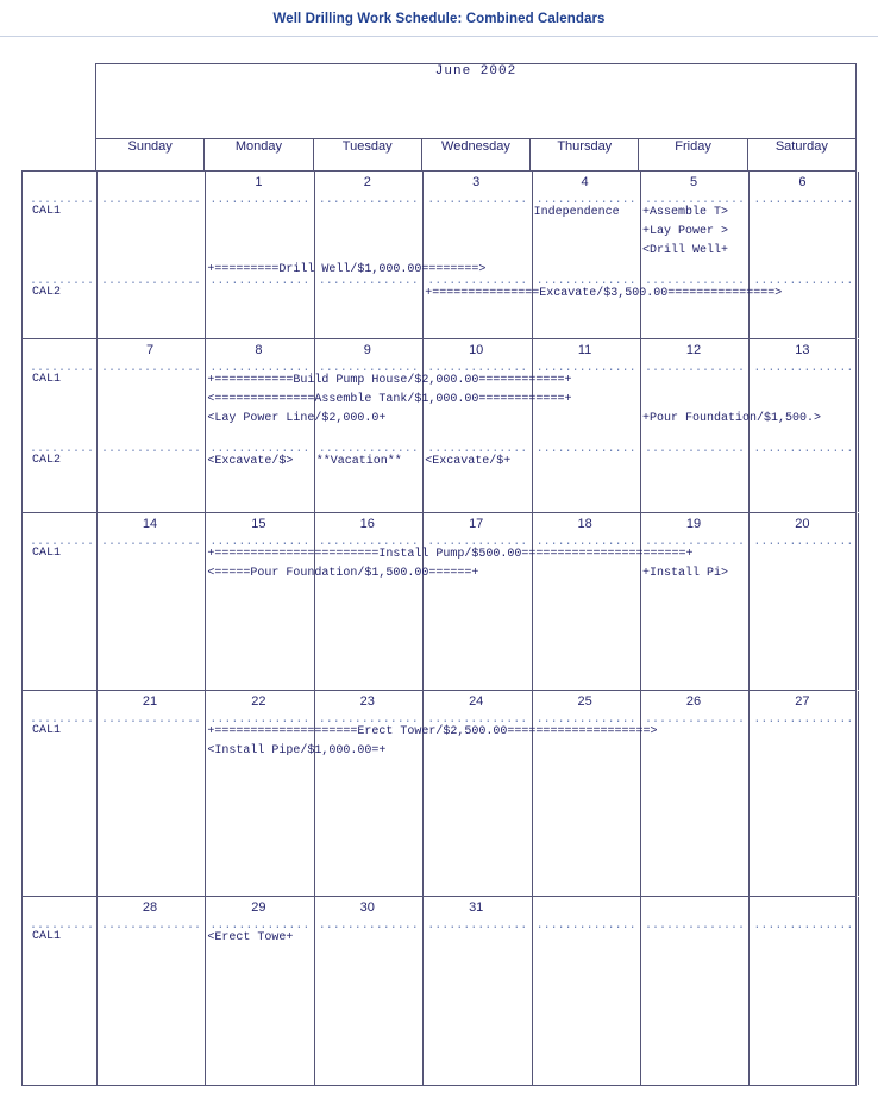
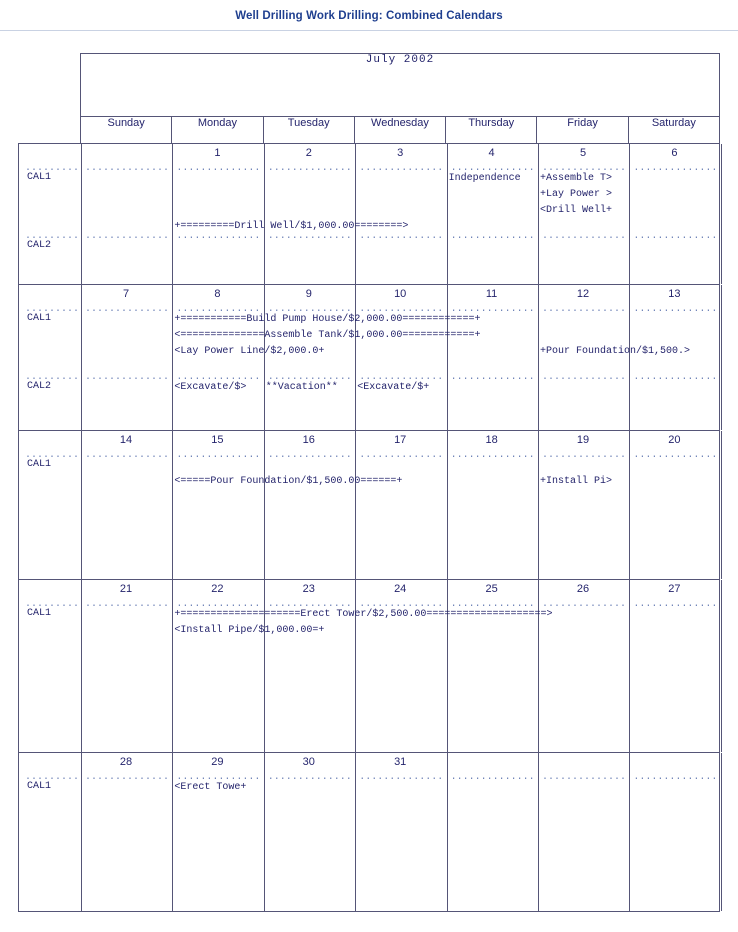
- Well Drilling Work Schedule: Combined Calendars
+ Well Drilling Work Drilling: Combined Calendars
- 	June 2002
+ 	July 2002
  	Sunday	Monday	Tuesday	Wednesday	Thursday	Friday	Saturday
  1
  2
  3
  4
  5
  6
  ..............
  ..............
  ..............
  ..............
  ..............
  ..............
  ..............
  .........
  CAL1
  Independence
  +Assemble T>
  +Lay Power >
  <Drill Well+
  +=========Drill Well/$1,000.00========>
  ..............
  ..............
  ..............
  ..............
  ..............
  ..............
  ..............
  .........
  CAL2
- +===============Excavate/$3,500.00===============>
  7
  8
  9
  10
  11
  12
  13
  ..............
  ..............
  ..............
  ..............
  ..............
  ..............
  ..............
  .........
  CAL1
  +===========Build Pump House/$2,000.00============+
  <==============Assemble Tank/$1,000.00============+
  <Lay Power Line/$2,000.0+
  +Pour Foundation/$1,500.>
  ..............
  ..............
  ..............
  ..............
  ..............
  ..............
  ..............
  .........
  CAL2
  <Excavate/$>
  **Vacation**
  <Excavate/$+
  14
  15
  16
  17
  18
  19
  20
  ..............
  ..............
  ..............
  ..............
  ..............
  ..............
  ..............
  .........
  CAL1
- +=======================Install Pump/$500.00=======================+
  <=====Pour Foundation/$1,500.00======+
  +Install Pi>
  21
  22
  23
  24
  25
  26
  27
  ..............
  ..............
  ..............
  ..............
  ..............
  ..............
  ..............
  .........
  CAL1
  +====================Erect Tower/$2,500.00====================>
  <Install Pipe/$1,000.00=+
  28
  29
  30
  31
  ..............
  ..............
  ..............
  ..............
  ..............
  ..............
  ..............
  .........
  CAL1
  <Erect Towe+
